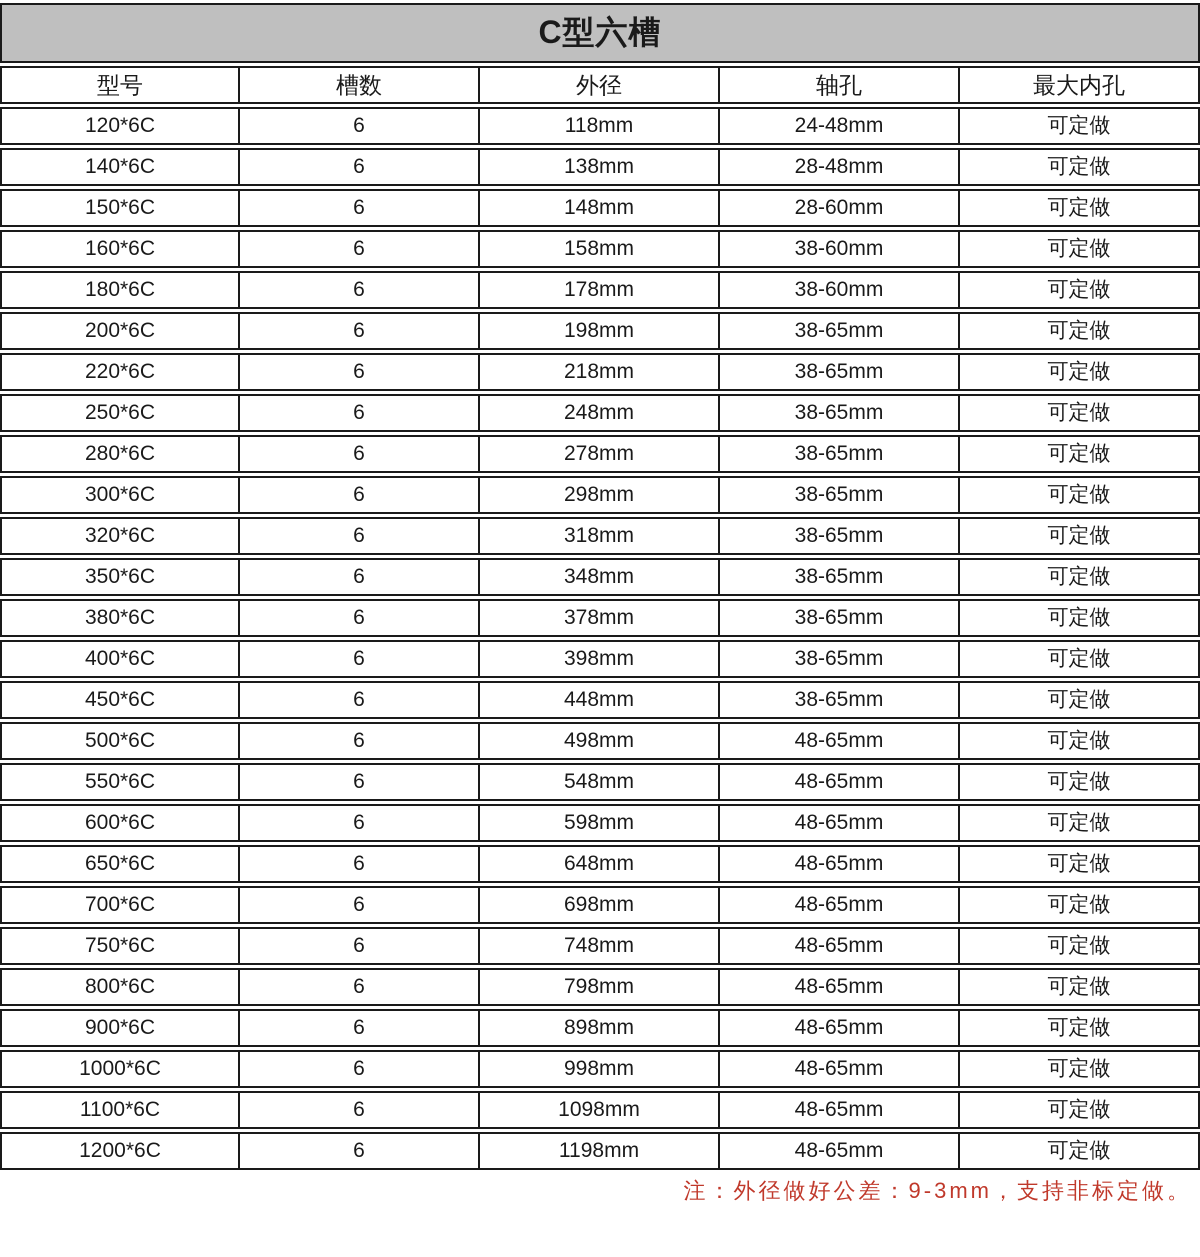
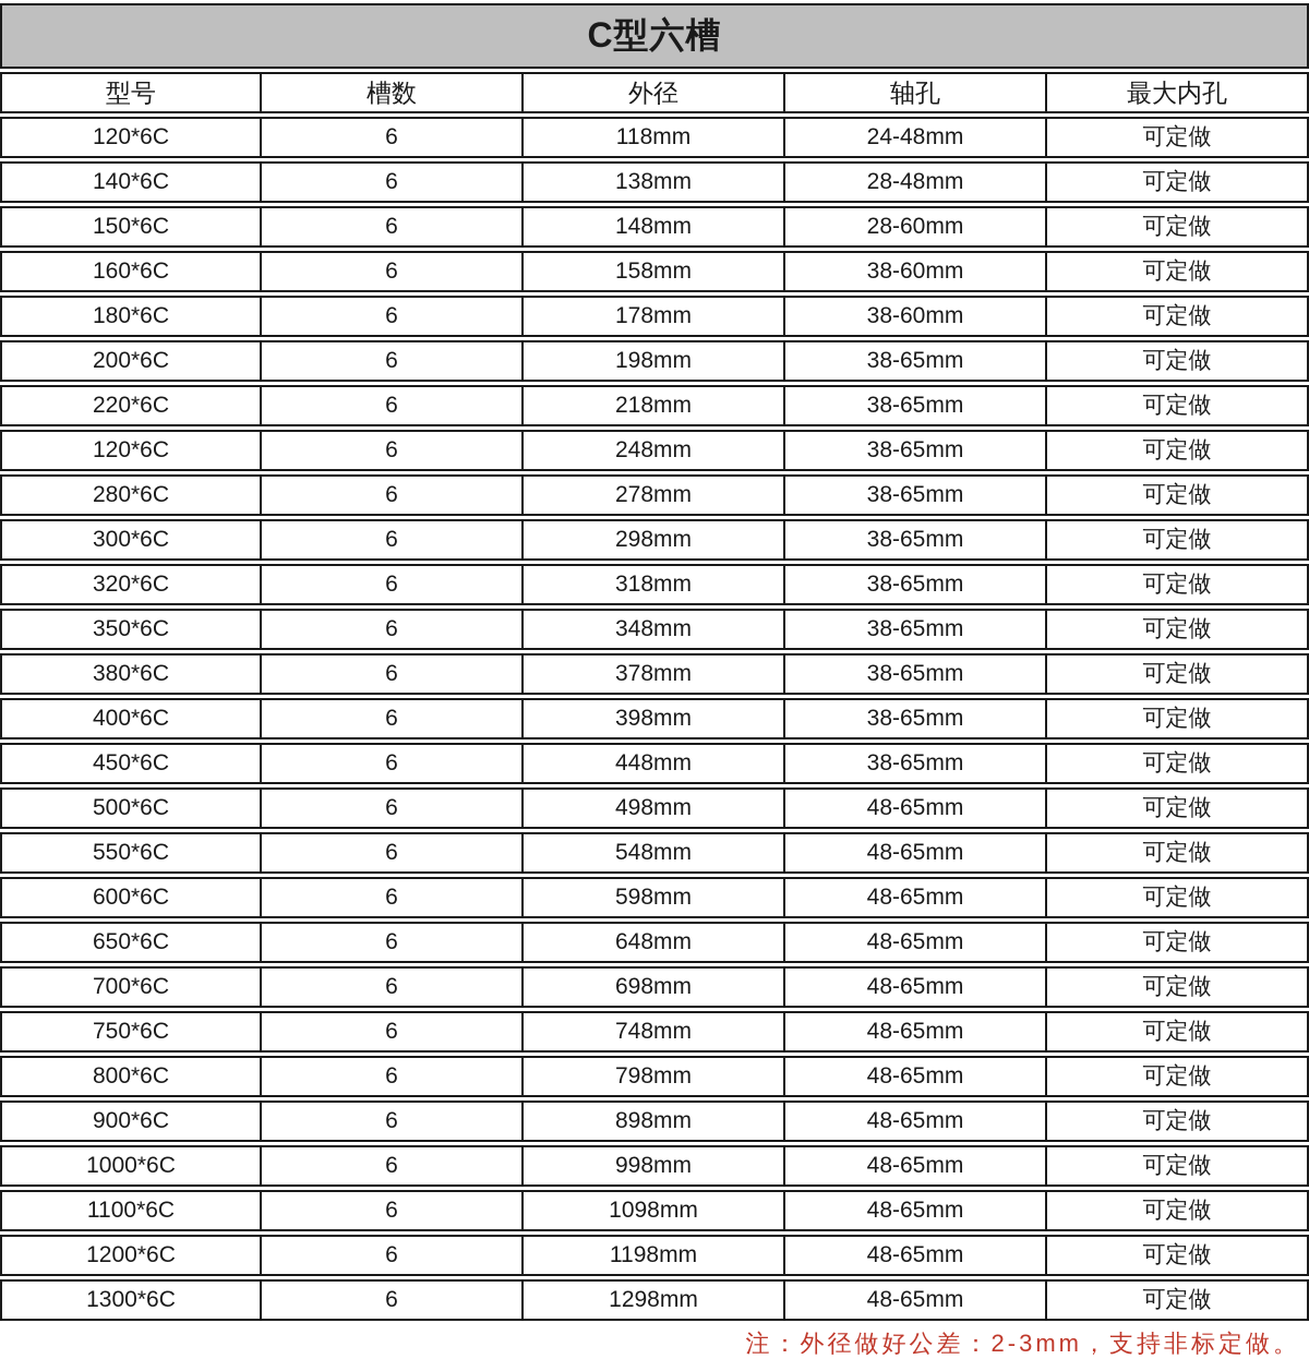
  C型六槽
  型号	槽数	外径	轴孔	最大内孔
  120*6C	6	118mm	24-48mm	可定做
  140*6C	6	138mm	28-48mm	可定做
  150*6C	6	148mm	28-60mm	可定做
  160*6C	6	158mm	38-60mm	可定做
  180*6C	6	178mm	38-60mm	可定做
  200*6C	6	198mm	38-65mm	可定做
  220*6C	6	218mm	38-65mm	可定做
- 250*6C	6	248mm	38-65mm	可定做
+ 120*6C	6	248mm	38-65mm	可定做
  280*6C	6	278mm	38-65mm	可定做
  300*6C	6	298mm	38-65mm	可定做
  320*6C	6	318mm	38-65mm	可定做
  350*6C	6	348mm	38-65mm	可定做
  380*6C	6	378mm	38-65mm	可定做
  400*6C	6	398mm	38-65mm	可定做
  450*6C	6	448mm	38-65mm	可定做
  500*6C	6	498mm	48-65mm	可定做
  550*6C	6	548mm	48-65mm	可定做
  600*6C	6	598mm	48-65mm	可定做
  650*6C	6	648mm	48-65mm	可定做
  700*6C	6	698mm	48-65mm	可定做
  750*6C	6	748mm	48-65mm	可定做
  800*6C	6	798mm	48-65mm	可定做
  900*6C	6	898mm	48-65mm	可定做
  1000*6C	6	998mm	48-65mm	可定做
  1100*6C	6	1098mm	48-65mm	可定做
  1200*6C	6	1198mm	48-65mm	可定做
+ 1300*6C	6	1298mm	48-65mm	可定做
- 注：外径做好公差：9-3mm，支持非标定做。
+ 注：外径做好公差：2-3mm，支持非标定做。
